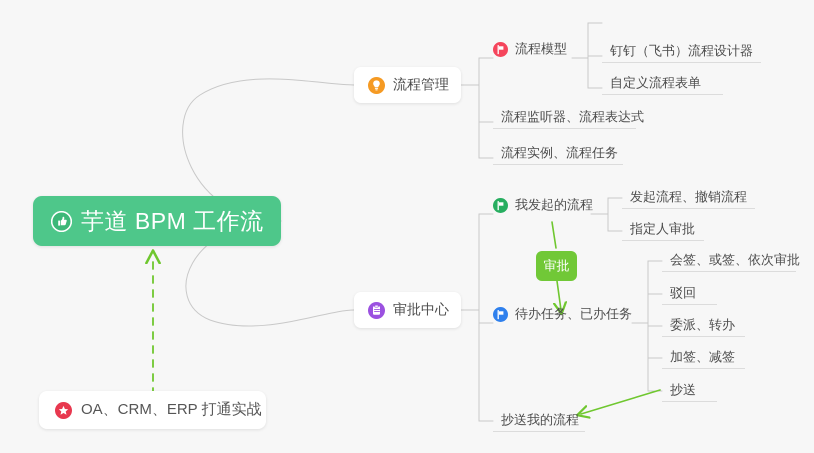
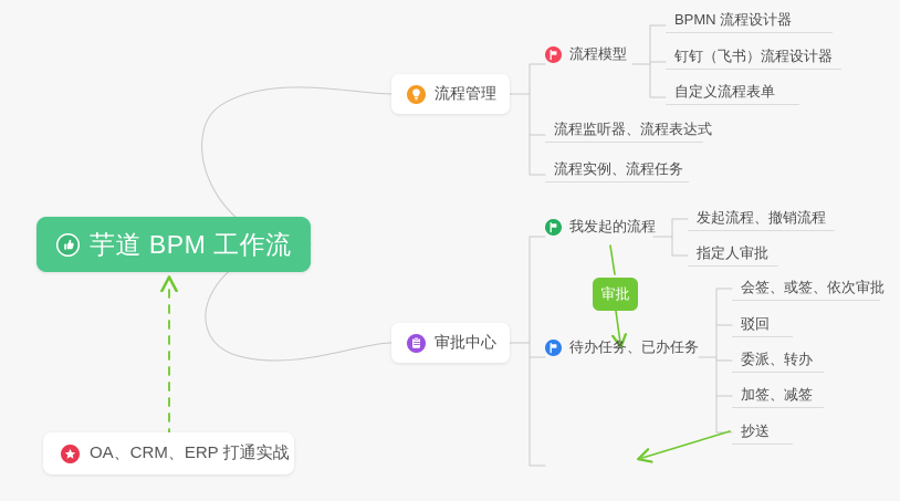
  芋道 BPM 工作流
  流程管理
  流程模型
+ BPMN 流程设计器
  钉钉（飞书）流程设计器
  自定义流程表单
  流程监听器、流程表达式
  流程实例、流程任务
  审批中心
  我发起的流程
  发起流程、撤销流程
  指定人审批
  审批
  待办任务、已办任务
  会签、或签、依次审批
  驳回
  委派、转办
  加签、减签
  抄送
- 抄送我的流程
  OA、CRM、ERP 打通实战
